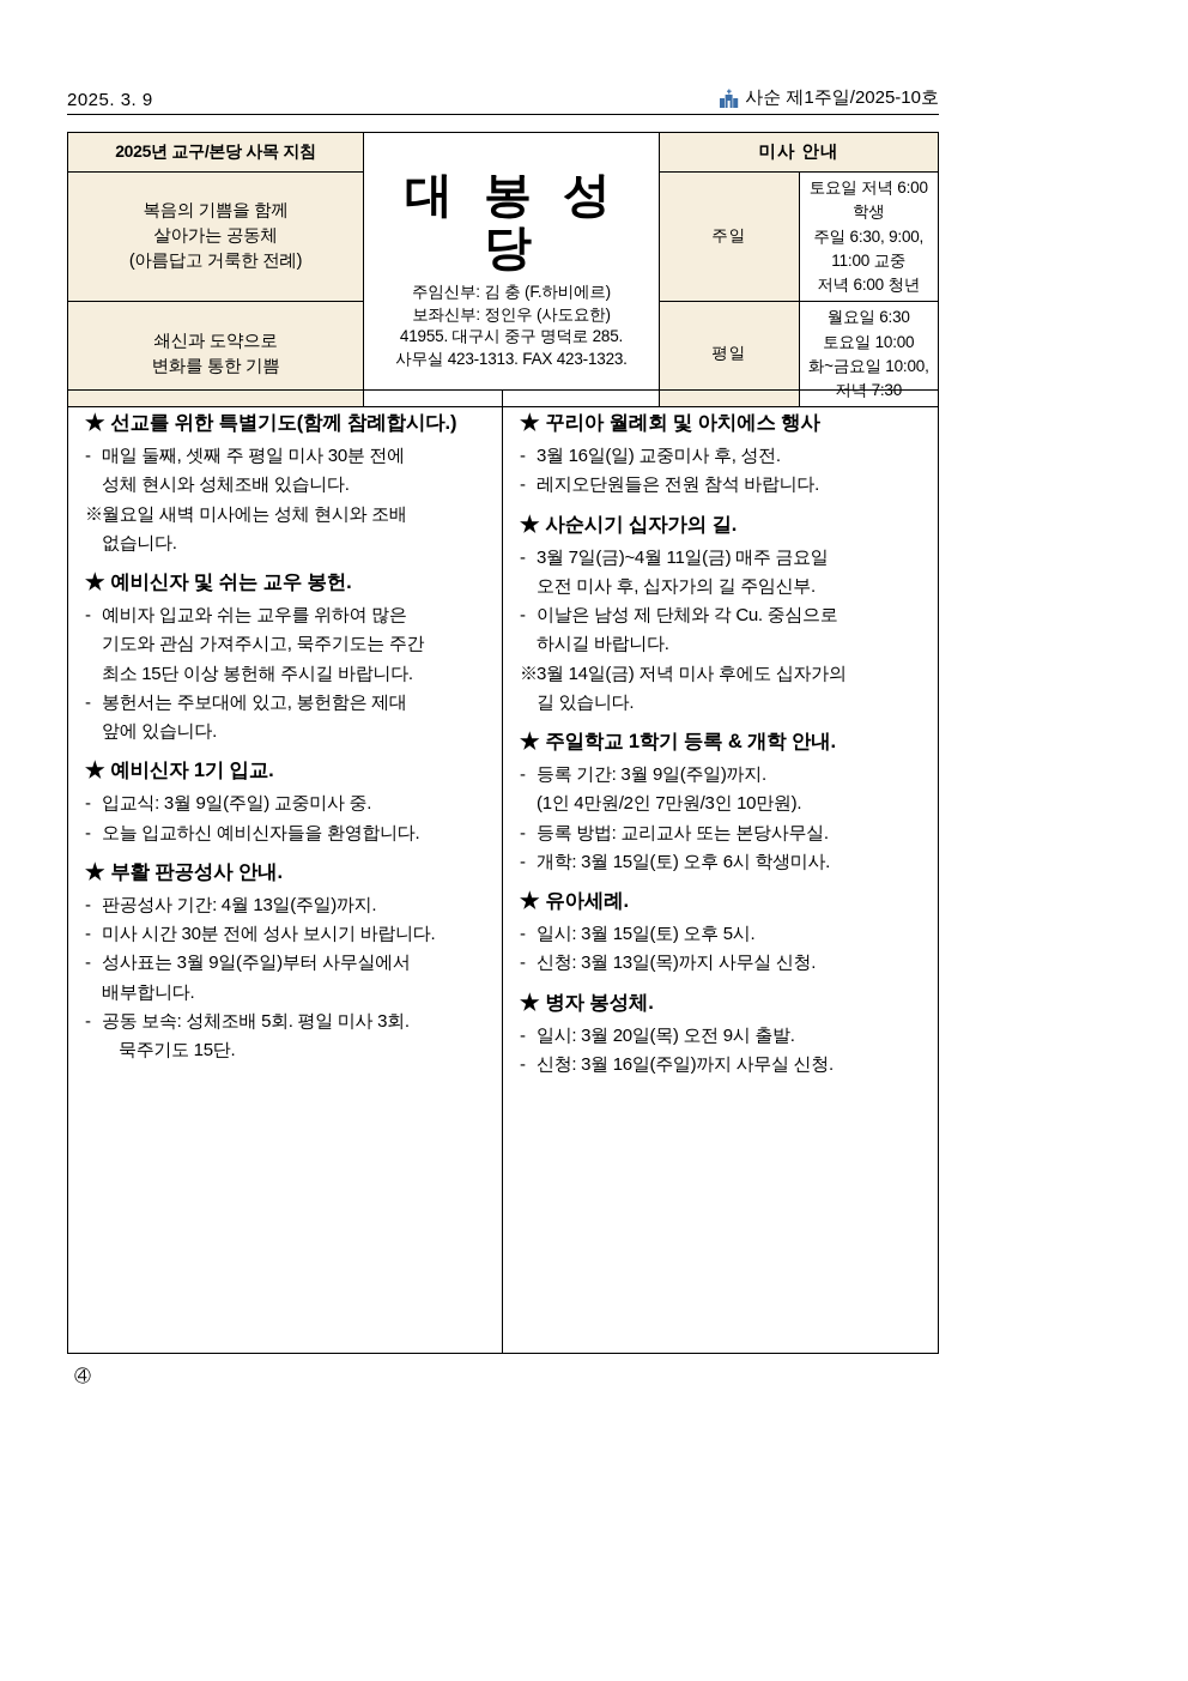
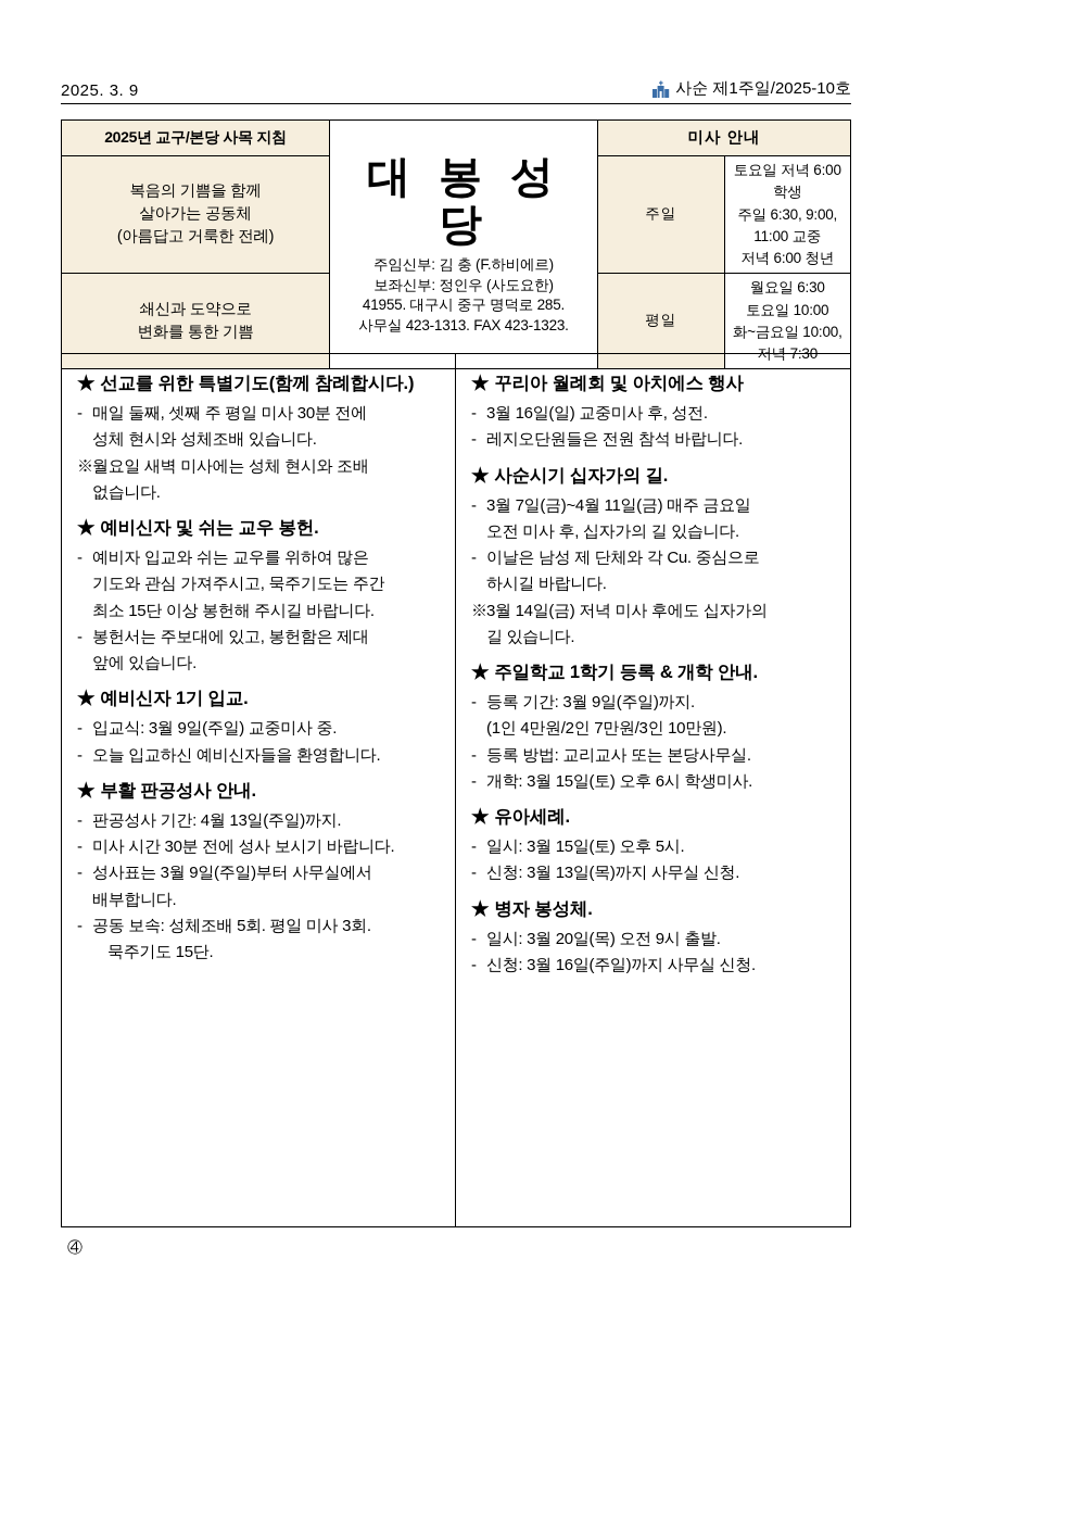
  2025. 3. 9
  사순 제1주일/2025-10호
  2025년 교구/본당 사목 지침	대 봉 성 당 주임신부: 김 충 (F.하비에르) 보좌신부: 정인우 (사도요한) 41955. 대구시 중구 명덕로 285. 사무실 423-1313. FAX 423-1323.	미사 안내
  복음의 기쁨을 함께 살아가는 공동체 (아름답고 거룩한 전례)	주일	토요일 저녁 6:00 학생 주일 6:30, 9:00, 11:00 교중 저녁 6:00 청년
  쇄신과 도약으로 변화를 통한 기쁨	평일	월요일 6:30 토요일 10:00 화~금요일 10:00, 저녁 7:30
  ★ 선교를 위한 특별기도(함께 참례합시다.)
  -
  매일 둘째, 셋째 주 평일 미사 30분 전에
  성체 현시와 성체조배 있습니다.
  ※
  월요일 새벽 미사에는 성체 현시와 조배
  없습니다.
  ★ 예비신자 및 쉬는 교우 봉헌.
  -
  예비자 입교와 쉬는 교우를 위하여 많은
  기도와 관심 가져주시고, 묵주기도는 주간
  최소 15단 이상 봉헌해 주시길 바랍니다.
  -
  봉헌서는 주보대에 있고, 봉헌함은 제대
  앞에 있습니다.
  ★ 예비신자 1기 입교.
  -
  입교식: 3월 9일(주일) 교중미사 중.
  -
  오늘 입교하신 예비신자들을 환영합니다.
  ★ 부활 판공성사 안내.
  -
  판공성사 기간: 4월 13일(주일)까지.
  -
  미사 시간 30분 전에 성사 보시기 바랍니다.
  -
  성사표는 3월 9일(주일)부터 사무실에서
  배부합니다.
  -
  공동 보속: 성체조배 5회. 평일 미사 3회.
  묵주기도 15단.
  ★ 꾸리아 월례회 및 아치에스 행사
  -
  3월 16일(일) 교중미사 후, 성전.
  -
  레지오단원들은 전원 참석 바랍니다.
  ★ 사순시기 십자가의 길.
  -
  3월 7일(금)~4월 11일(금) 매주 금요일
- 오전 미사 후, 십자가의 길 주임신부.
+ 오전 미사 후, 십자가의 길 있습니다.
  -
  이날은 남성 제 단체와 각 Cu. 중심으로
  하시길 바랍니다.
  ※
  3월 14일(금) 저녁 미사 후에도 십자가의
  길 있습니다.
  ★ 주일학교 1학기 등록 & 개학 안내.
  -
  등록 기간: 3월 9일(주일)까지.
  (1인 4만원/2인 7만원/3인 10만원).
  -
  등록 방법: 교리교사 또는 본당사무실.
  -
  개학: 3월 15일(토) 오후 6시 학생미사.
  ★ 유아세례.
  -
  일시: 3월 15일(토) 오후 5시.
  -
  신청: 3월 13일(목)까지 사무실 신청.
  ★ 병자 봉성체.
  -
  일시: 3월 20일(목) 오전 9시 출발.
  -
  신청: 3월 16일(주일)까지 사무실 신청.
  ④
